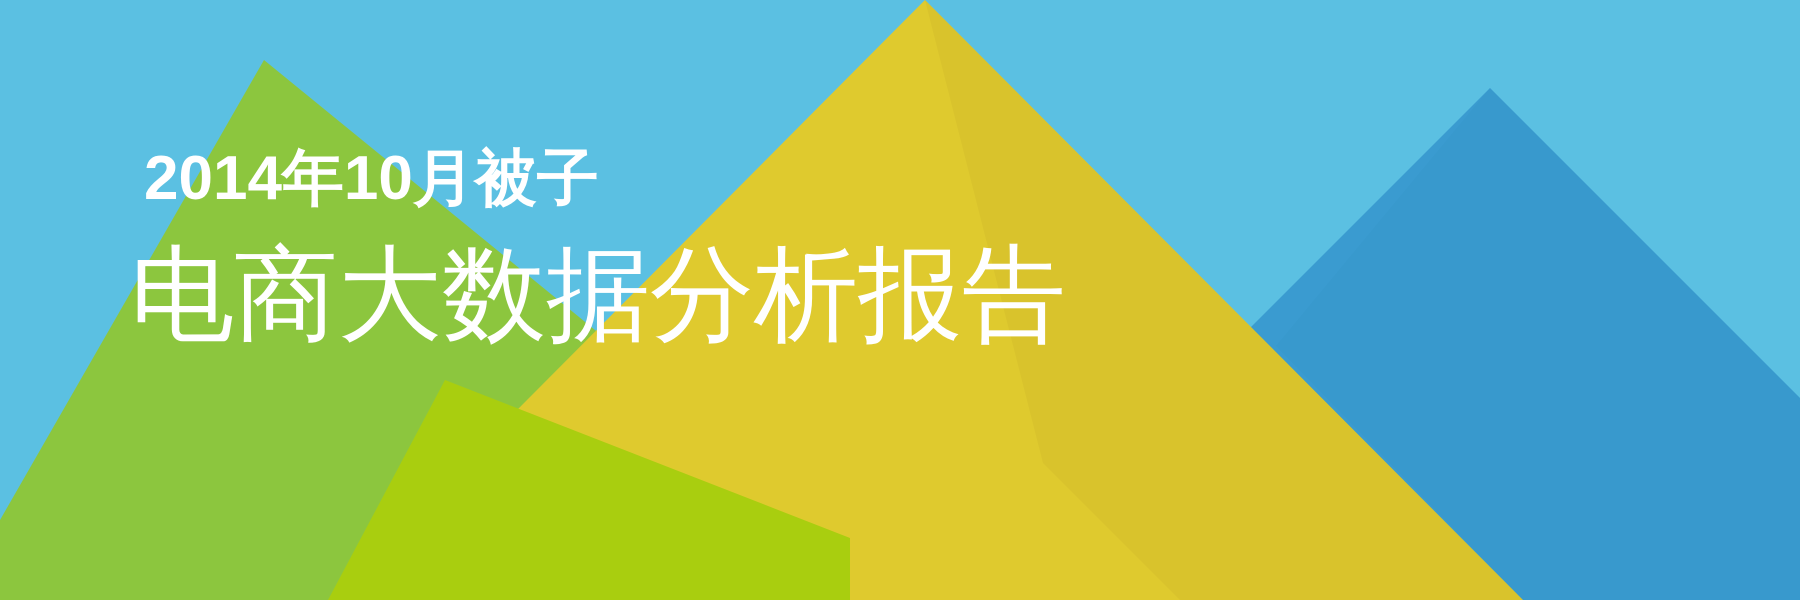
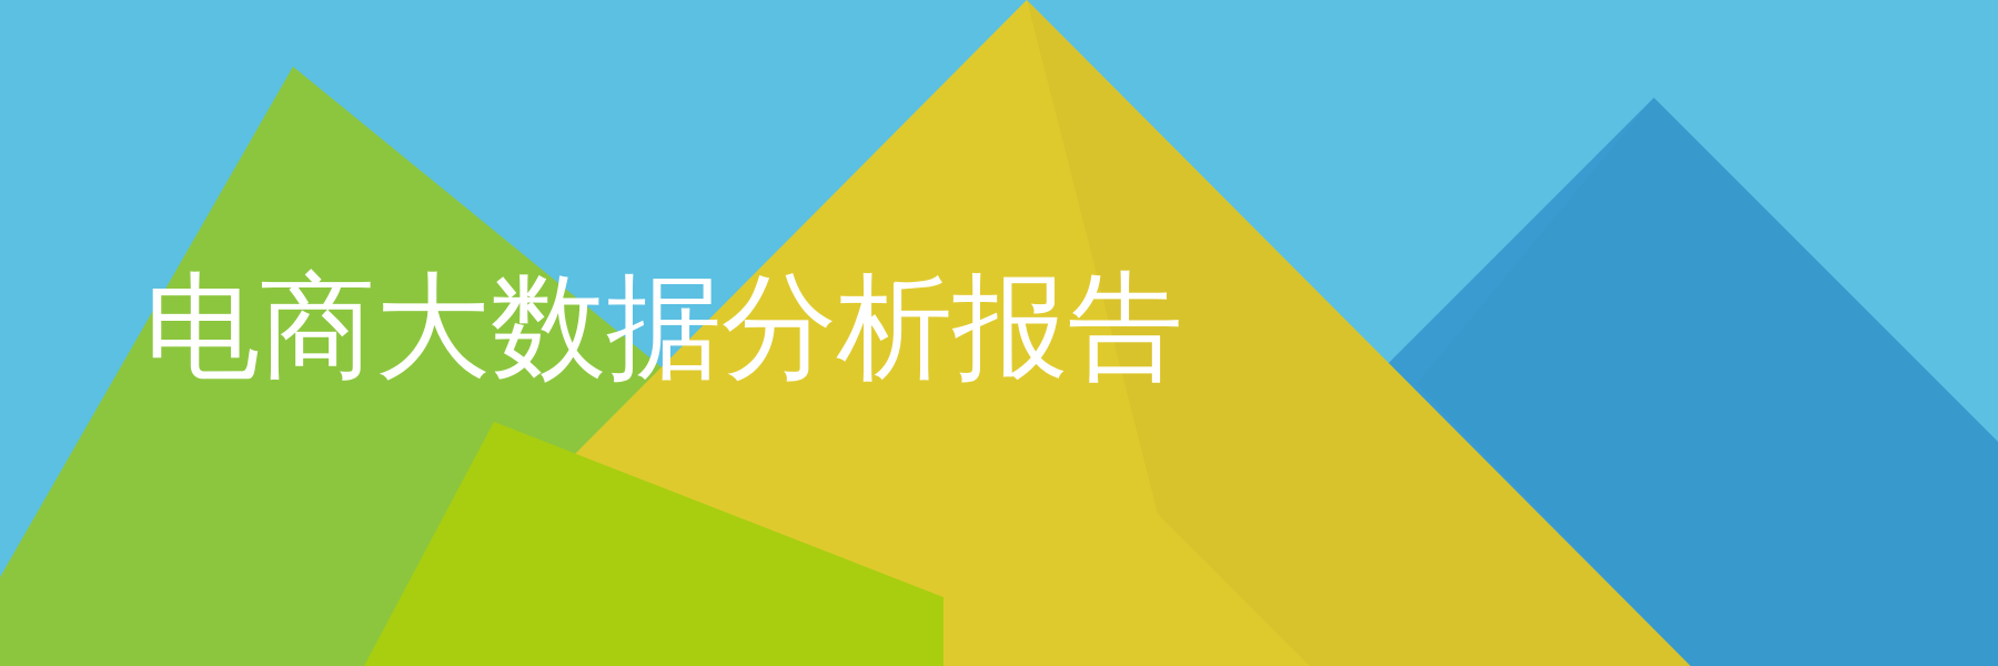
- 2014年10月被子
  电商大数据分析报告
